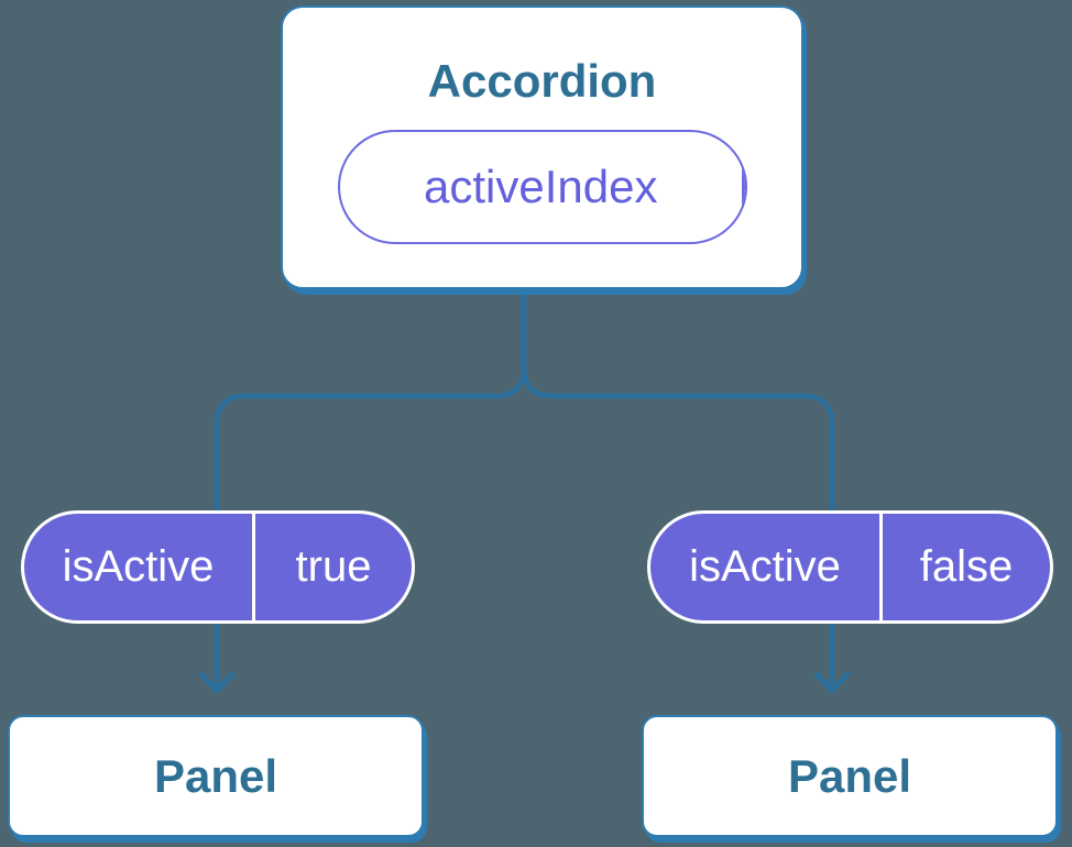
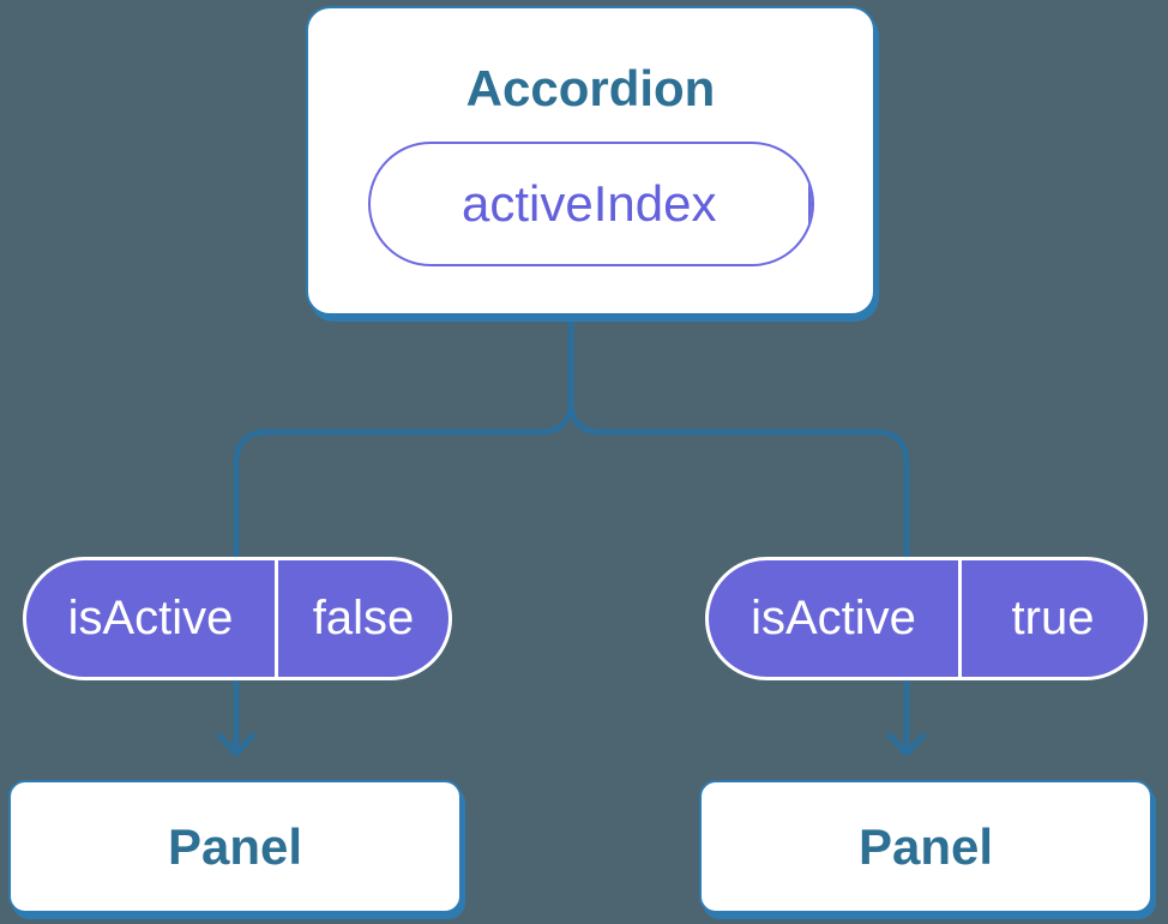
  Accordion
  activeIndex
  isActive
- true
+ false
  isActive
- false
+ true
  Panel
  Panel
